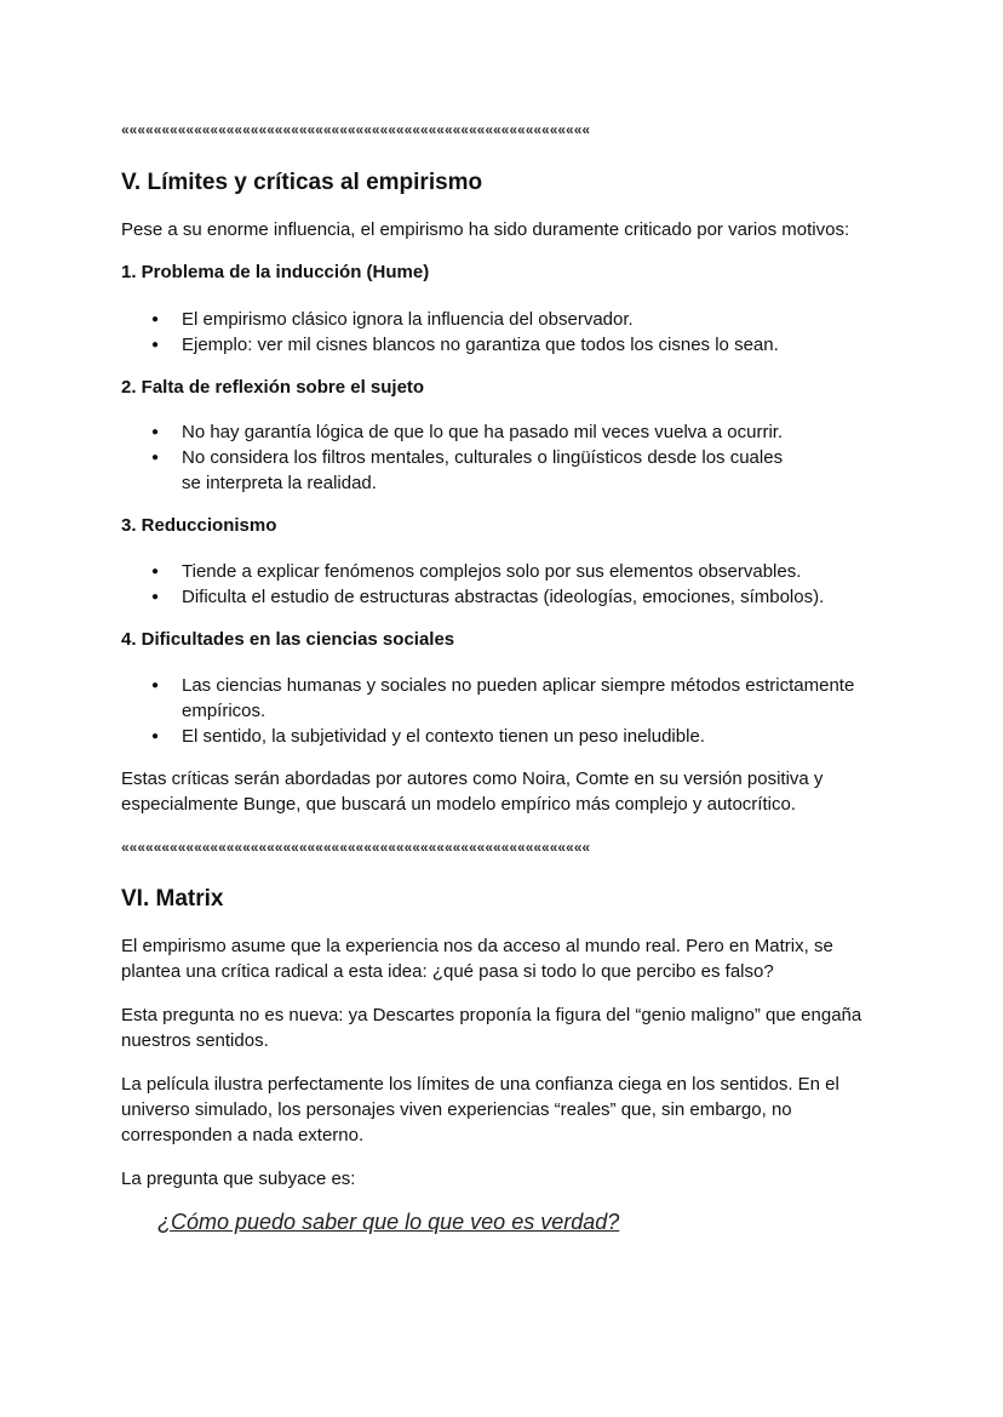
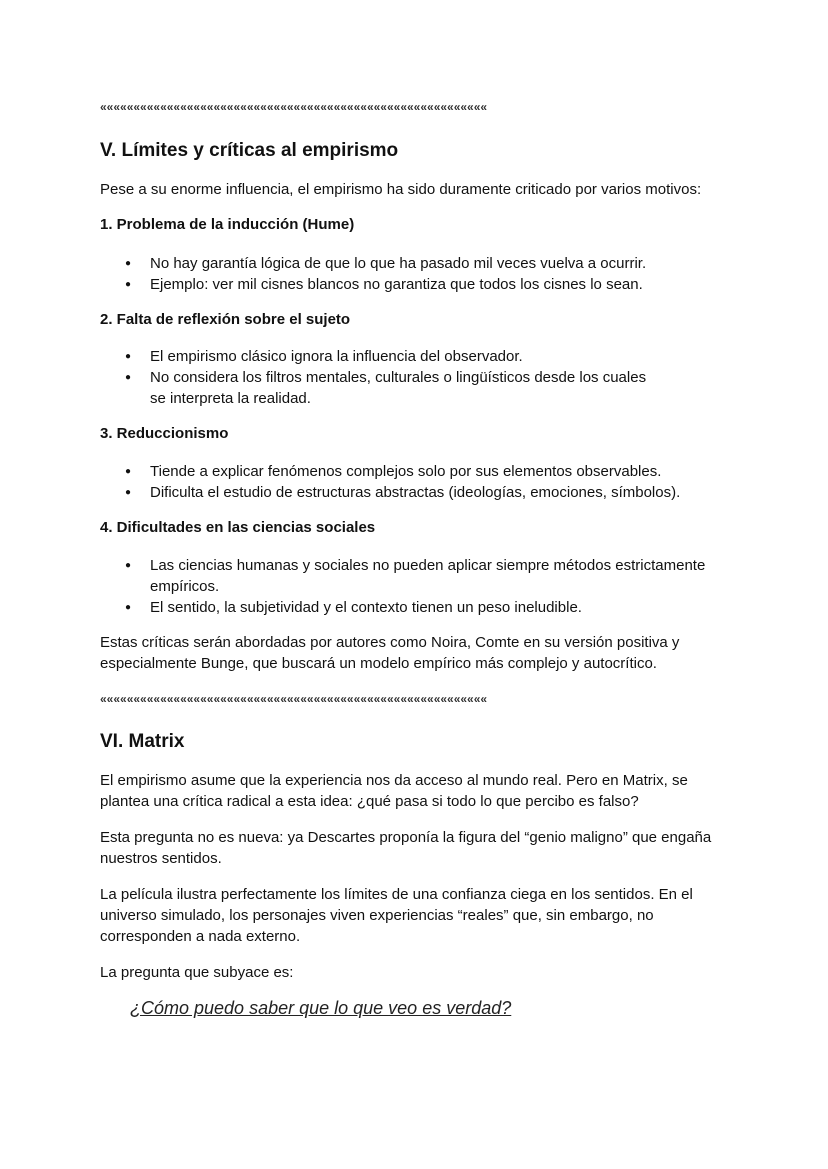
  ««««««««««««««««««««««««««««««««««««««««««««««««««««««««««
  V. Límites y críticas al empirismo
  Pese a su enorme influencia, el empirismo ha sido duramente criticado por varios motivos:
  1. Problema de la inducción (Hume)
- El empirismo clásico ignora la influencia del observador.
+ No hay garantía lógica de que lo que ha pasado mil veces vuelva a ocurrir.
  Ejemplo: ver mil cisnes blancos no garantiza que todos los cisnes lo sean.
  2. Falta de reflexión sobre el sujeto
- No hay garantía lógica de que lo que ha pasado mil veces vuelva a ocurrir.
+ El empirismo clásico ignora la influencia del observador.
  No considera los filtros mentales, culturales o lingüísticos desde los cuales se interpreta la realidad.
  3. Reduccionismo
  Tiende a explicar fenómenos complejos solo por sus elementos observables.
  Dificulta el estudio de estructuras abstractas (ideologías, emociones, símbolos).
  4. Dificultades en las ciencias sociales
  Las ciencias humanas y sociales no pueden aplicar siempre métodos estrictamente empíricos.
  El sentido, la subjetividad y el contexto tienen un peso ineludible.
  Estas críticas serán abordadas por autores como Noira, Comte en su versión positiva y especialmente Bunge, que buscará un modelo empírico más complejo y autocrítico.
  ««««««««««««««««««««««««««««««««««««««««««««««««««««««««««
  VI. Matrix
  El empirismo asume que la experiencia nos da acceso al mundo real. Pero en Matrix, se plantea una crítica radical a esta idea: ¿qué pasa si todo lo que percibo es falso?
  Esta pregunta no es nueva: ya Descartes proponía la figura del “genio maligno” que engaña nuestros sentidos.
  La película ilustra perfectamente los límites de una confianza ciega en los sentidos. En el universo simulado, los personajes viven experiencias “reales” que, sin embargo, no corresponden a nada externo.
  La pregunta que subyace es:
  ¿Cómo puedo saber que lo que veo es verdad?
